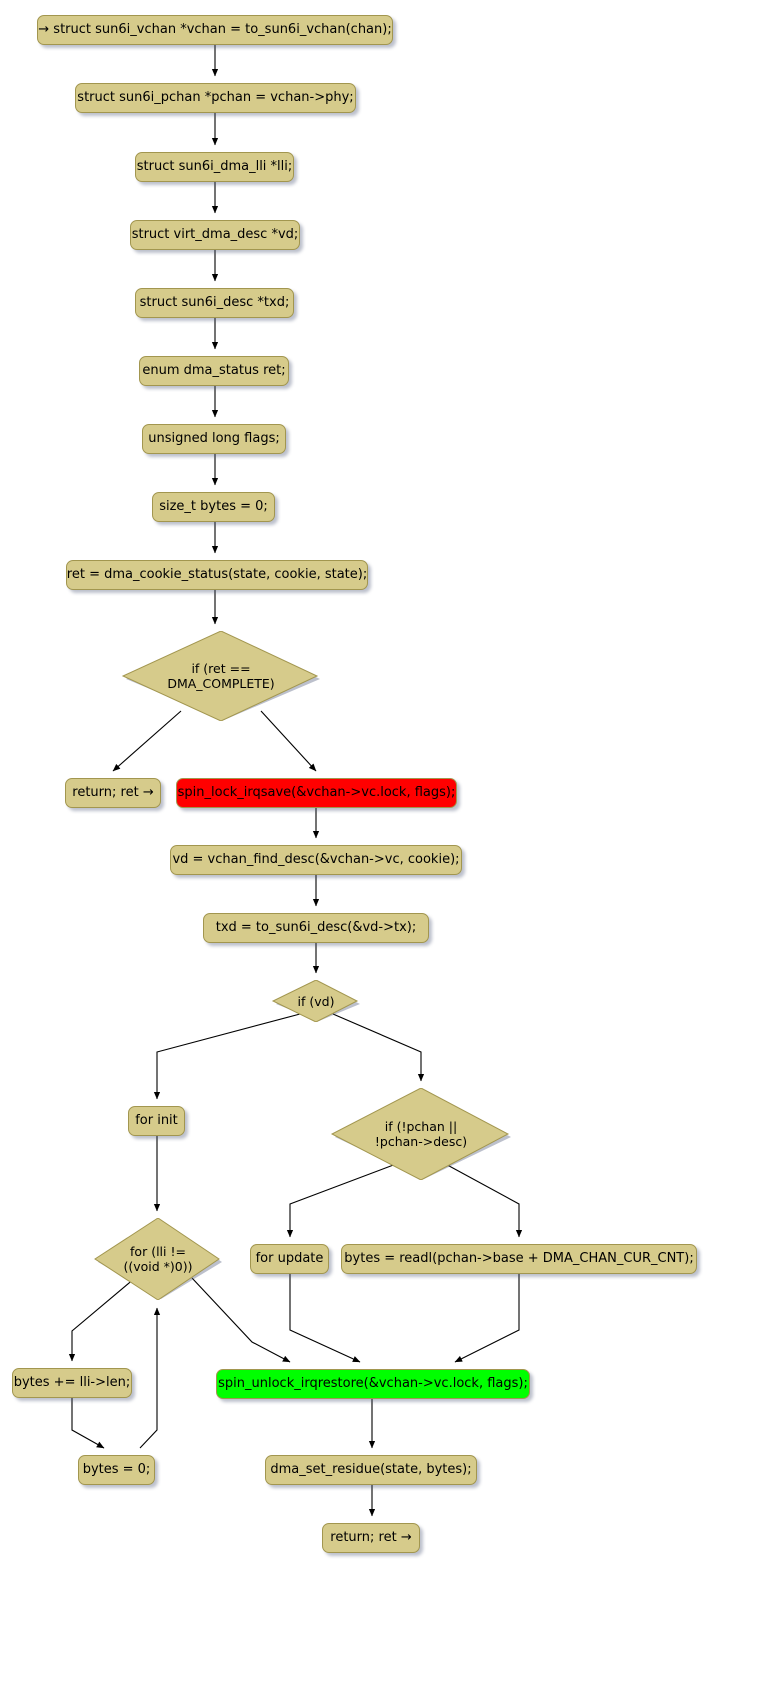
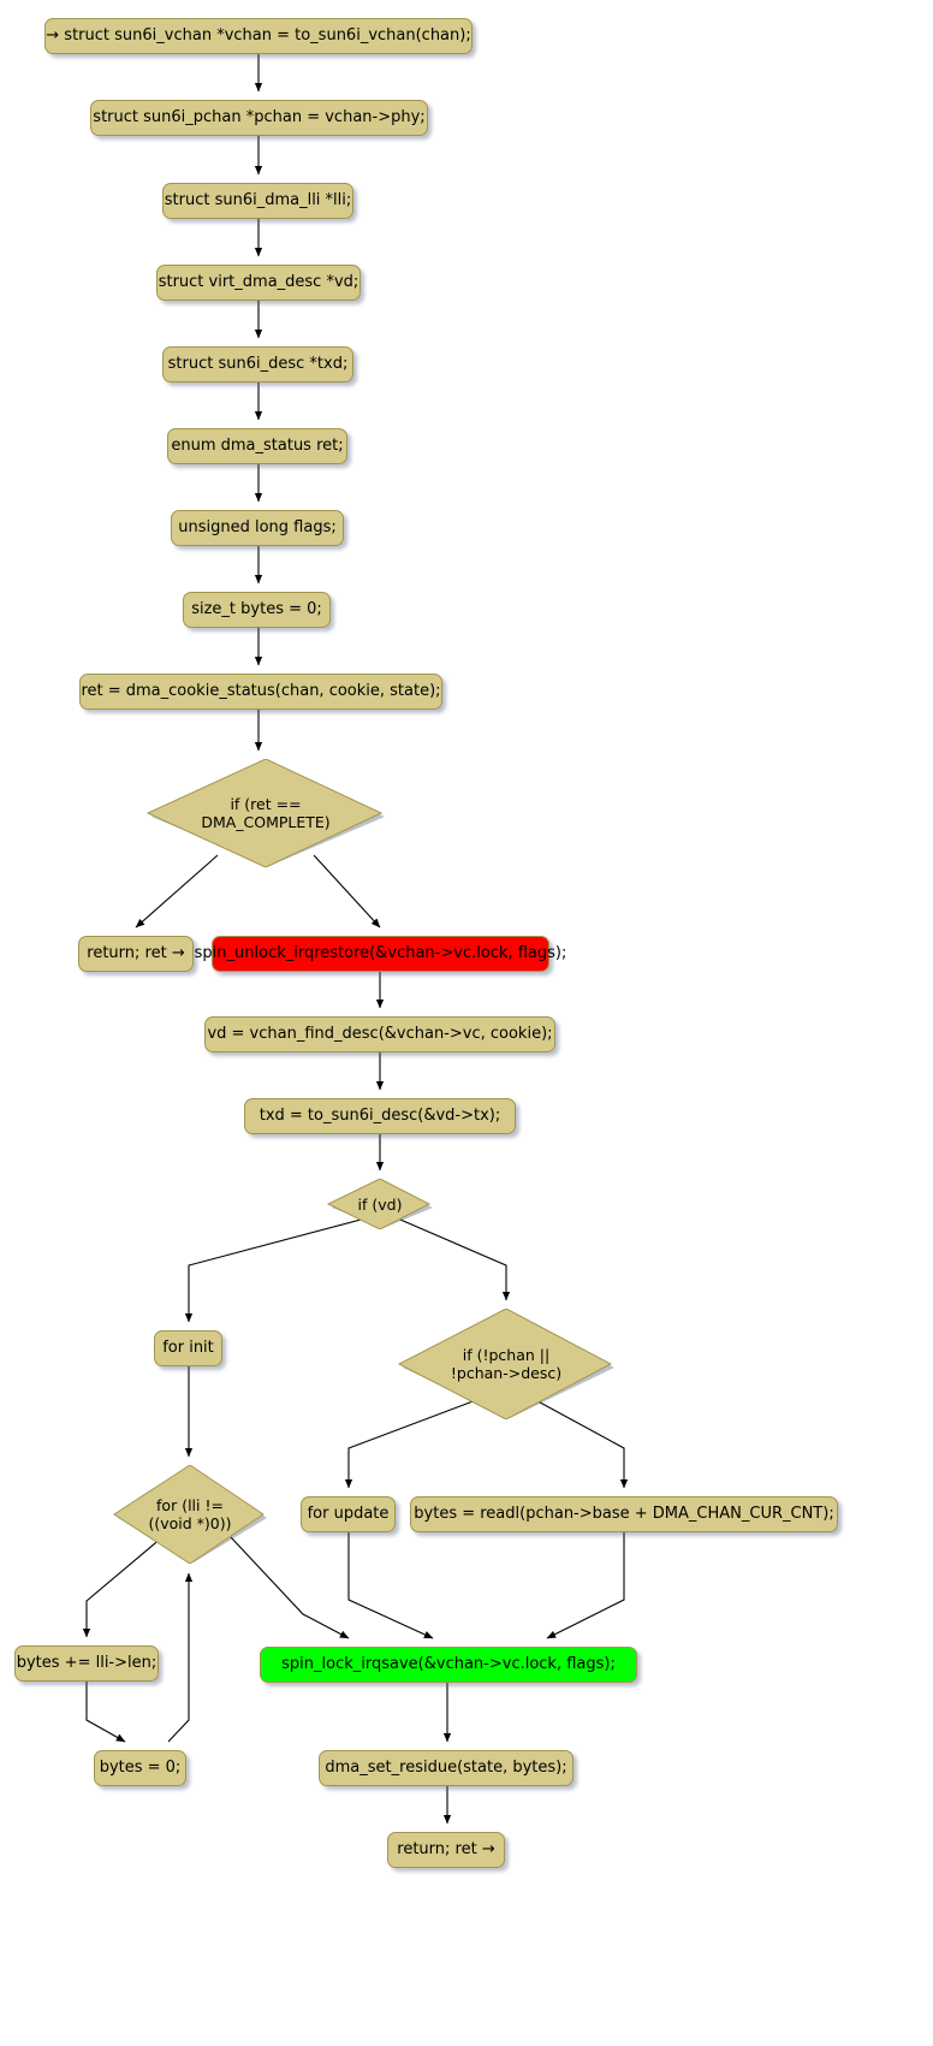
  → struct sun6i_vchan *vchan = to_sun6i_vchan(chan);
  struct sun6i_pchan *pchan = vchan->phy;
  struct sun6i_dma_lli *lli;
  struct virt_dma_desc *vd;
  struct sun6i_desc *txd;
  enum dma_status ret;
  unsigned long flags;
  size_t bytes = 0;
- ret = dma_cookie_status(state, cookie, state);
+ ret = dma_cookie_status(chan, cookie, state);
  if (ret ==
  DMA_COMPLETE)
  return; ret →
- spin_lock_irqsave(&vchan->vc.lock, flags);
+ spin_unlock_irqrestore(&vchan->vc.lock, flags);
  vd = vchan_find_desc(&vchan->vc, cookie);
  txd = to_sun6i_desc(&vd->tx);
  if (vd)
  for init
  if (!pchan ||
  !pchan->desc)
  for (lli !=
  ((void *)0))
  for update
  bytes = readl(pchan->base + DMA_CHAN_CUR_CNT);
  bytes += lli->len;
- spin_unlock_irqrestore(&vchan->vc.lock, flags);
+ spin_lock_irqsave(&vchan->vc.lock, flags);
  bytes = 0;
  dma_set_residue(state, bytes);
  return; ret →
